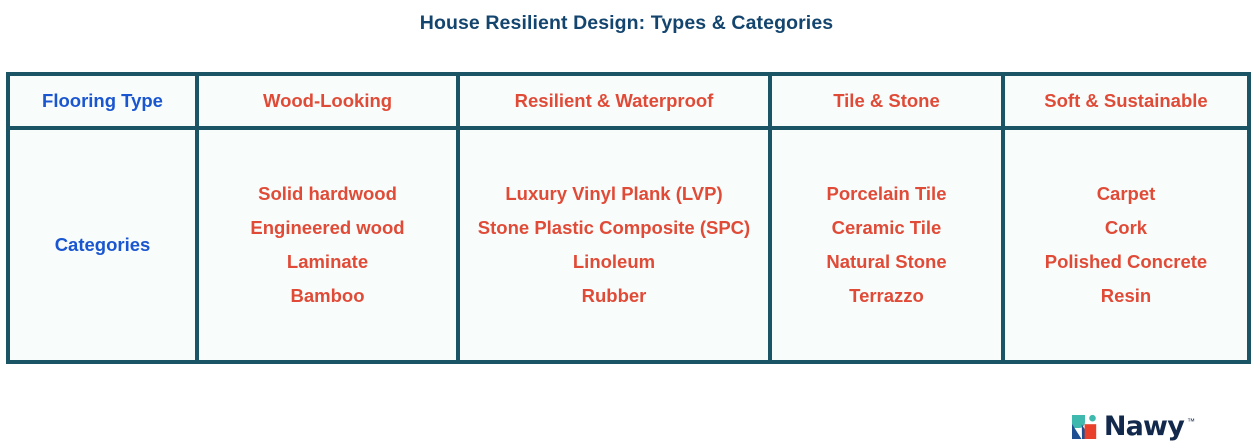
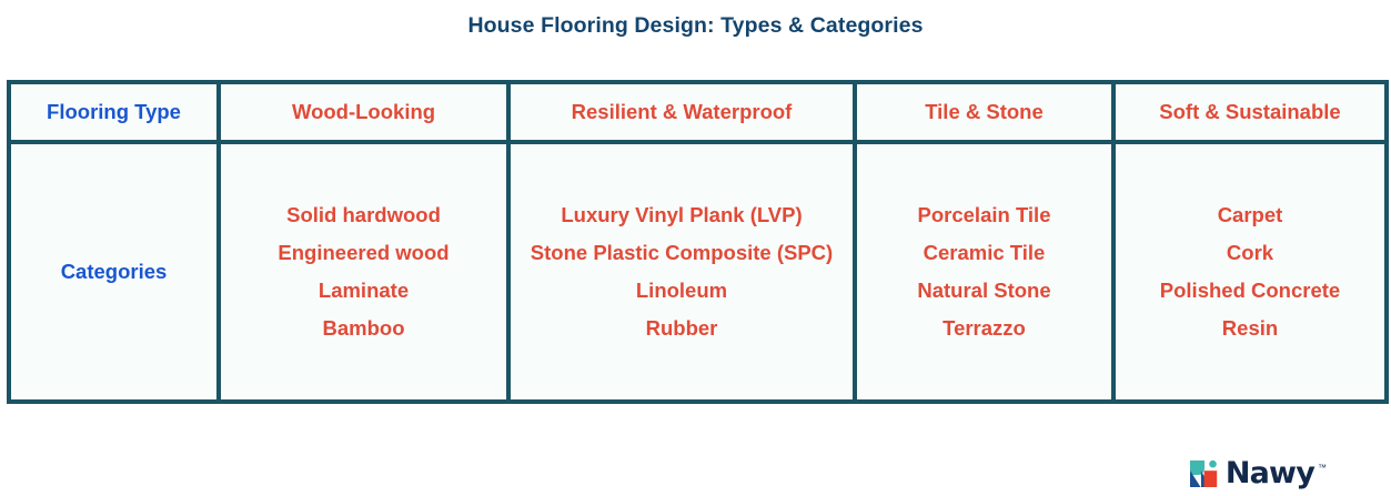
- House Resilient Design: Types & Categories
+ House Flooring Design: Types & Categories
  Flooring Type	Wood-Looking	Resilient & Waterproof	Tile & Stone	Soft & Sustainable
  Categories	Solid hardwood Engineered wood Laminate Bamboo	Luxury Vinyl Plank (LVP) Stone Plastic Composite (SPC) Linoleum Rubber	Porcelain Tile Ceramic Tile Natural Stone Terrazzo	Carpet Cork Polished Concrete Resin
  Nawy
  ™
